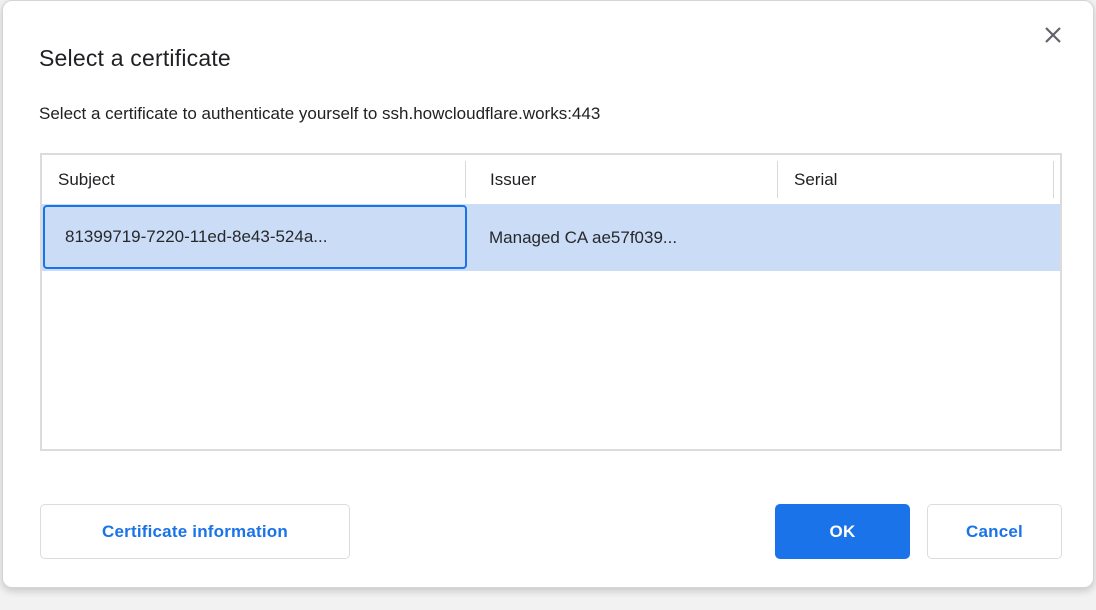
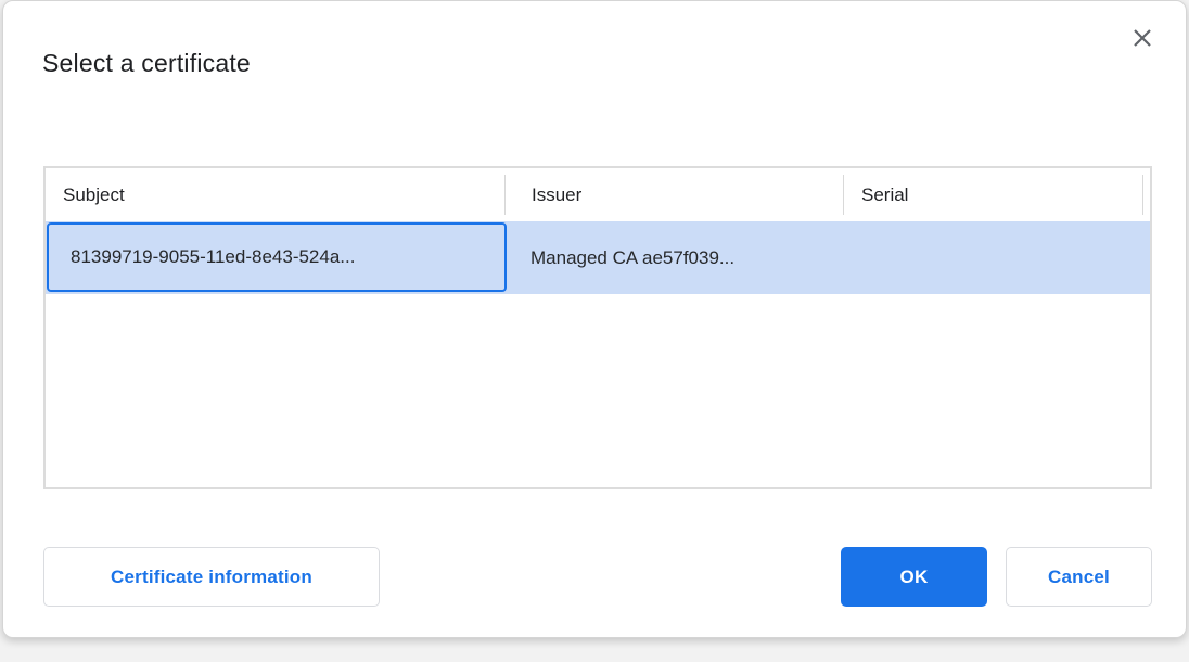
  Select a certificate
- Select a certificate to authenticate yourself to ssh.howcloudflare.works:443
  Subject
  Issuer
  Serial
- 81399719-7220-11ed-8e43-524a...
+ 81399719-9055-11ed-8e43-524a...
  Managed CA ae57f039...
  Certificate information
  OK
  Cancel
